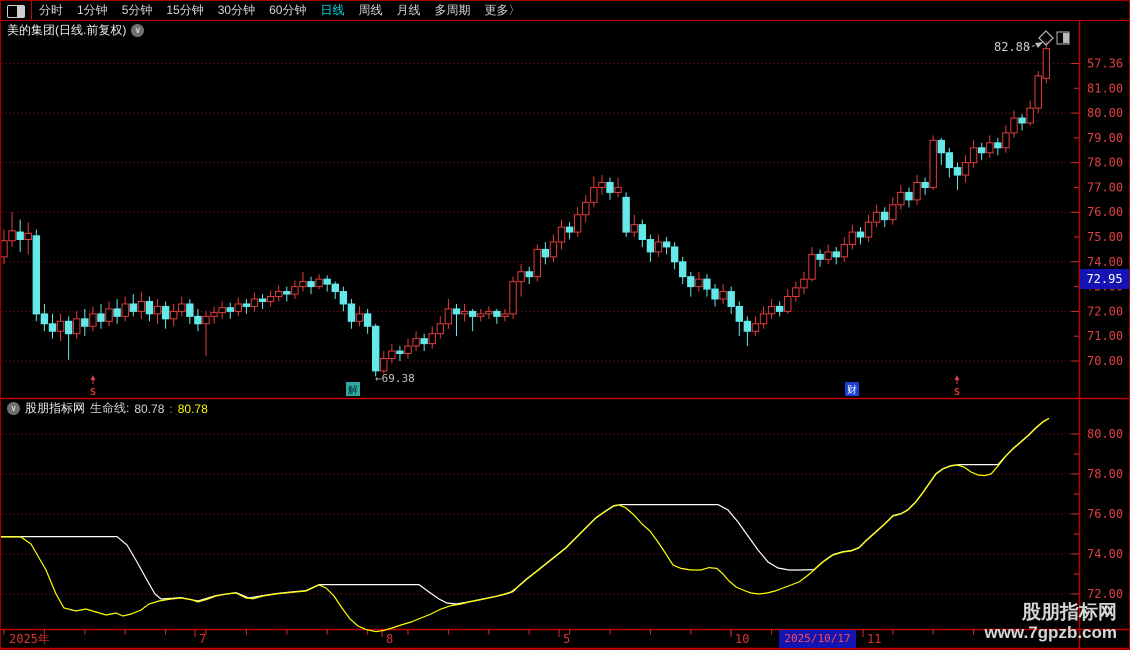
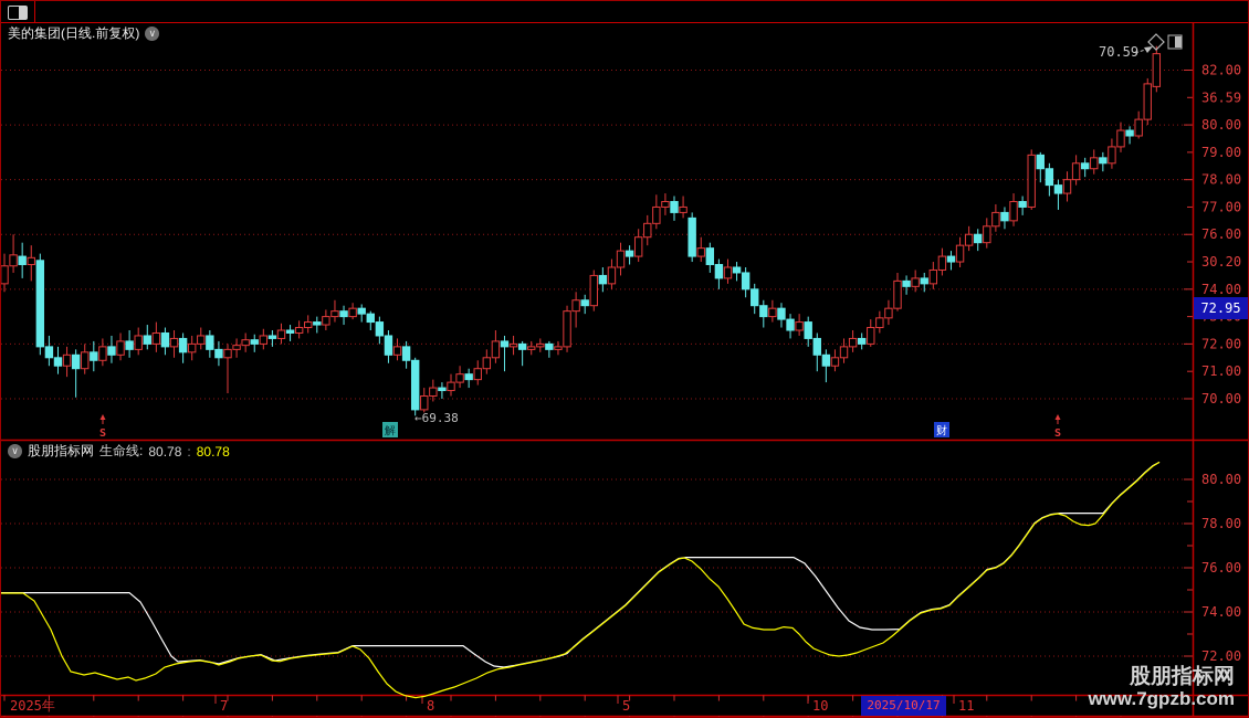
- 分时
- 1分钟
- 5分钟
- 15分钟
- 30分钟
- 60分钟
- 日线
- 周线
- 月线
- 多周期
- 更多〉
  美的集团(日线.前复权)
  ∨
- 57.36
+ 82.00
- 81.00
+ 36.59
  80.00
  79.00
  78.00
  77.00
  76.00
- 75.00
+ 30.20
  74.00
  72.00
  71.00
  70.00
  80.00
  78.00
  76.00
  74.00
  72.00
  2025年
  7
  8
  5
  10
  11
- 82.88
+ 70.59
  ←69.38
  S
  S
  解
  财
  72.95
  2025/10/17
  ∨
  股朋指标网
  生命线:
  80.78
  :
  80.78
  股朋指标网
  www.7gpzb.com
